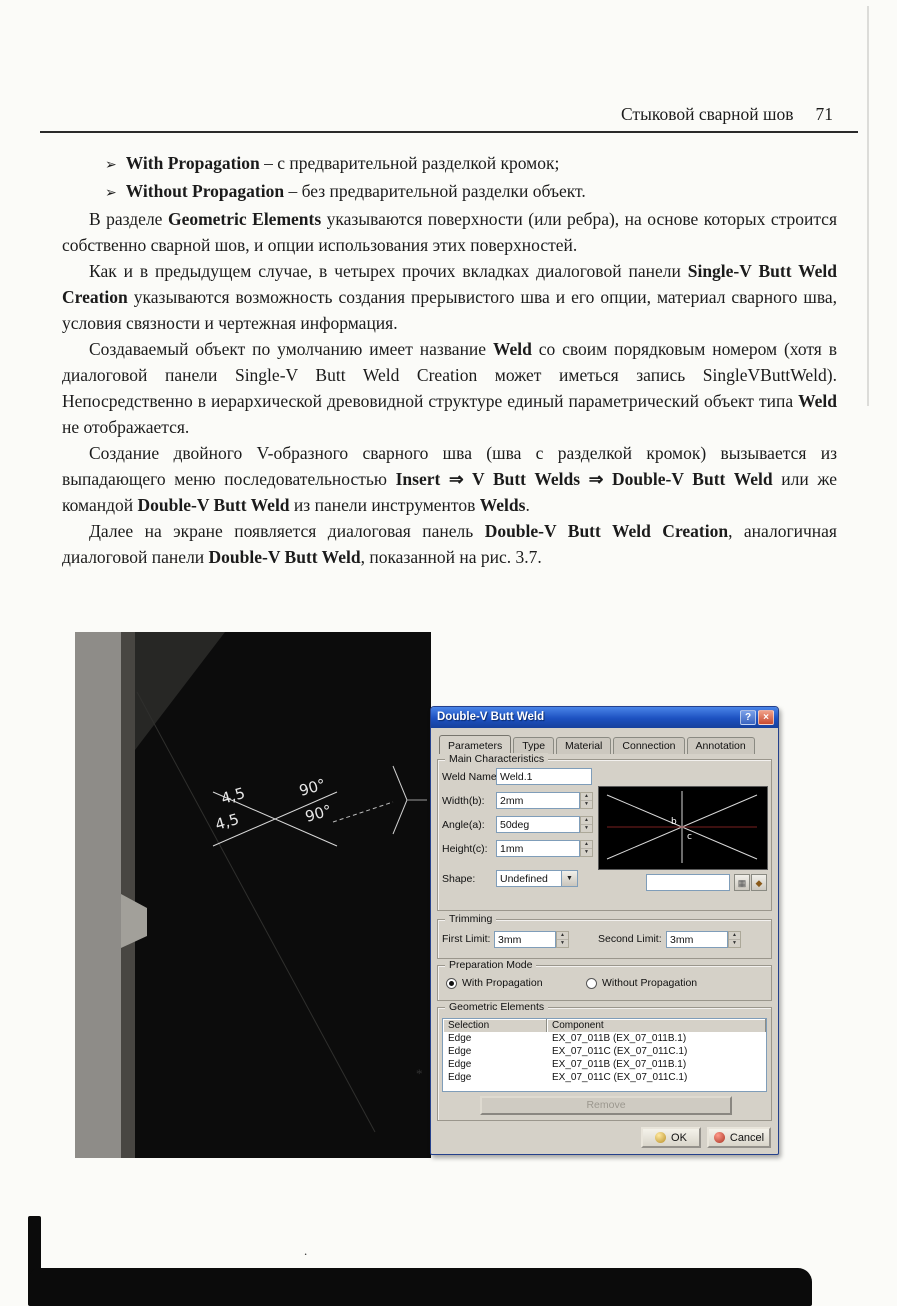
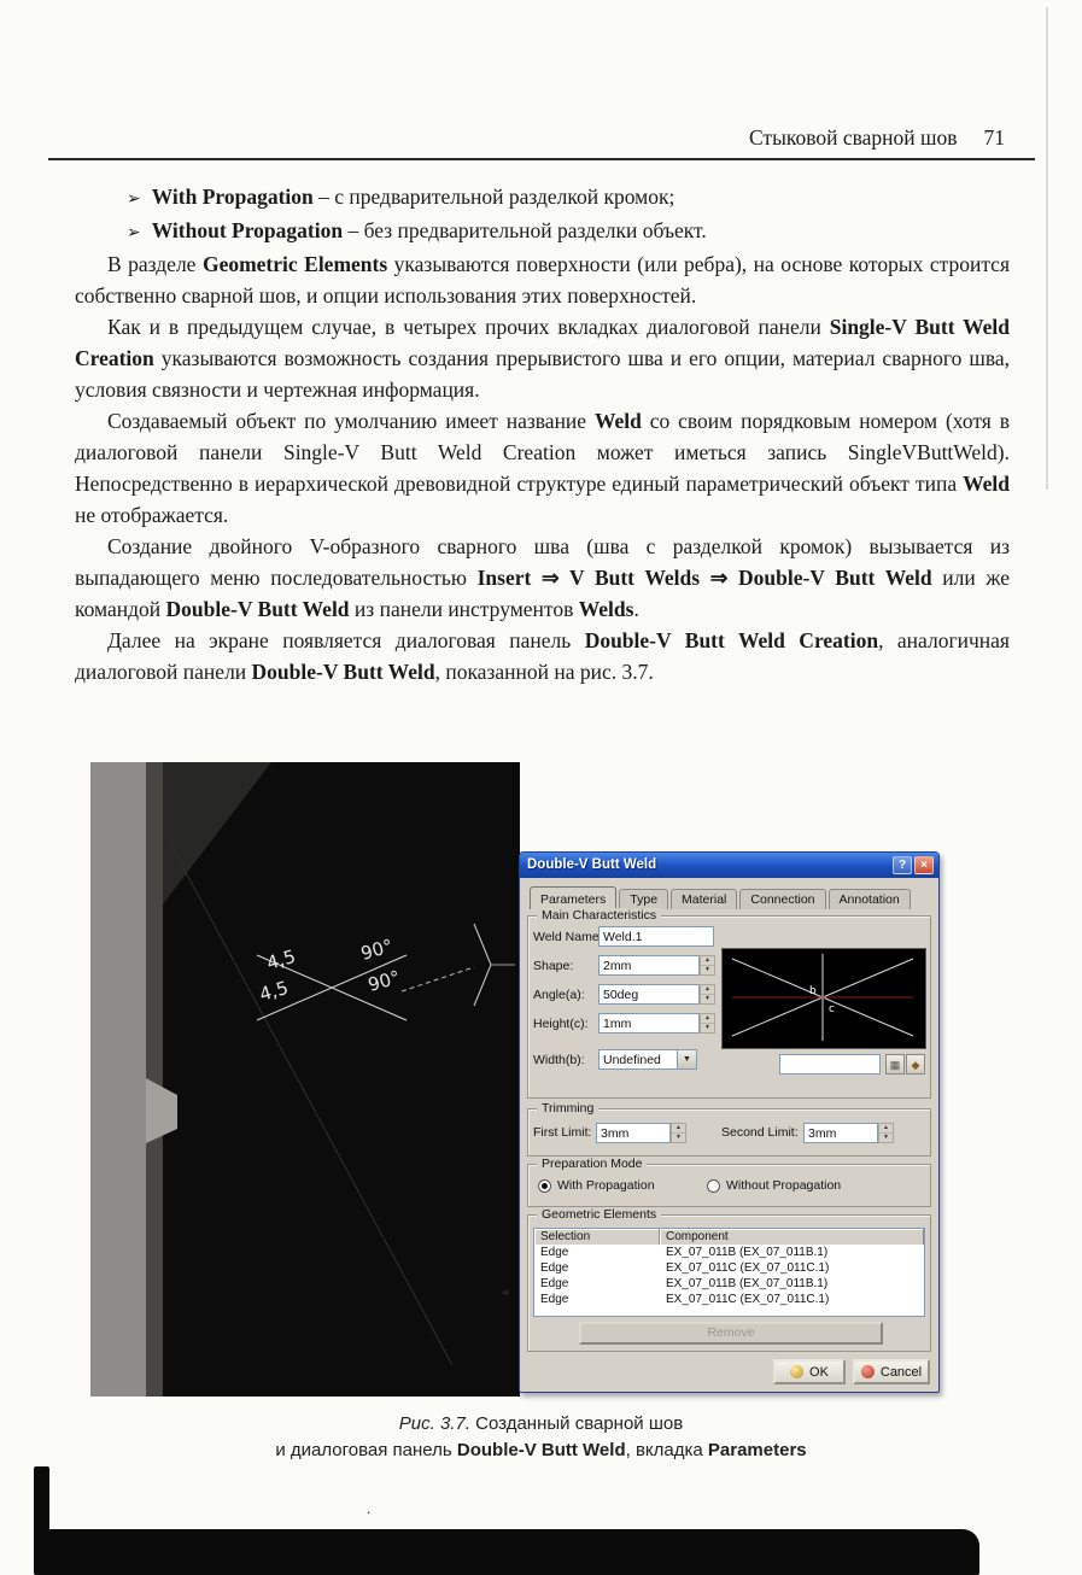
  Стыковой сварной шов 71
  ➢ With Propagation – с предварительной разделкой кромок;
  ➢ Without Propagation – без предварительной разделки объект.
  В разделе Geometric Elements указываются поверхности (или ребра), на основе которых строится собственно сварной шов, и опции использования этих поверхностей.
  Как и в предыдущем случае, в четырех прочих вкладках диалоговой панели Single-V Butt Weld Creation указываются возможность создания прерывистого шва и его опции, материал сварного шва, условия связности и чертежная информация.
  Создаваемый объект по умолчанию имеет название Weld со своим порядковым номером (хотя в диалоговой панели Single-V Butt Weld Creation может иметься запись SingleVButtWeld). Непосредственно в иерархической древовидной структуре единый параметрический объект типа Weld не отображается.
  Создание двойного V-образного сварного шва (шва с разделкой кромок) вызывается из выпадающего меню последовательностью Insert ⇒ V Butt Welds ⇒ Double-V Butt Weld или же командой Double-V Butt Weld из панели инструментов Welds.
  Далее на экране появляется диалоговая панель Double-V Butt Weld Creation, аналогичная диалоговой панели Double-V Butt Weld, показанной на рис. 3.7.
  Double-V Butt Weld
  ?
  ×
  Parameters
  Type
  Material
  Connection
  Annotation
  Main Characteristics
  Weld Name
  Weld.1
- Width(b):
+ Shape:
  2mm
  Angle(a):
  50deg
  Height(c):
  1mm
- Shape:
+ Width(b):
  Undefined
  b
  c
  ▦
  ◆
  Trimming
  First Limit:
  3mm
  Second Limit:
  3mm
  Preparation Mode
  With Propagation
  Without Propagation
  Geometric Elements
  Selection
  Component
  Edge
  EX_07_011B (EX_07_011B.1)
  Edge
  EX_07_011C (EX_07_011C.1)
  Edge
  EX_07_011B (EX_07_011B.1)
  Edge
  EX_07_011C (EX_07_011C.1)
  Remove
  OK
  Cancel
+ Рис. 3.7. Созданный сварной шов
+ и диалоговая панель Double-V Butt Weld, вкладка Parameters
  *
  .
